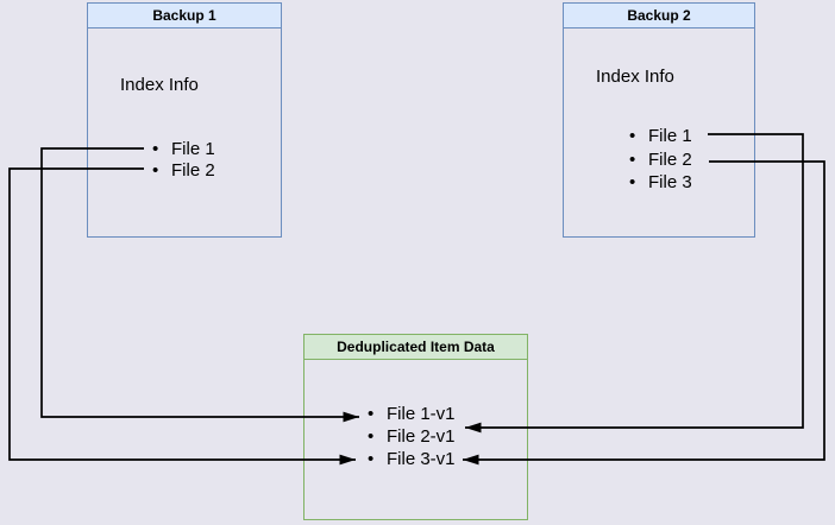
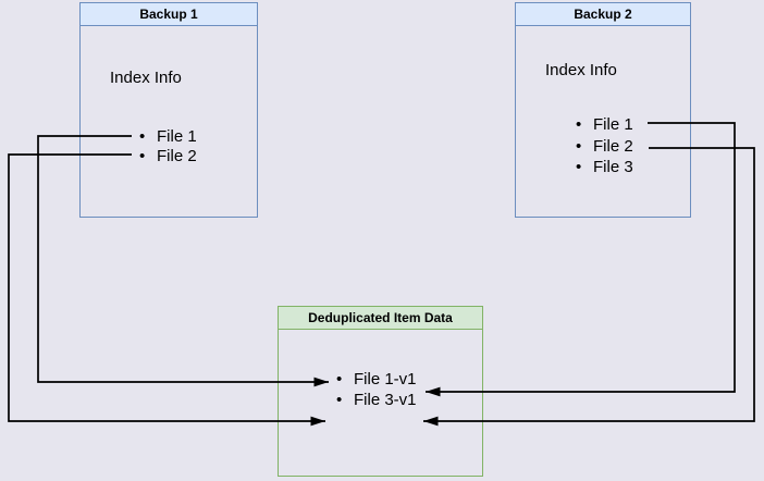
  Backup 1
  Index Info
  File 1
  File 2
  Backup 2
  Index Info
  File 1
  File 2
  File 3
  Deduplicated Item Data
  File 1-v1
- File 2-v1
  File 3-v1
